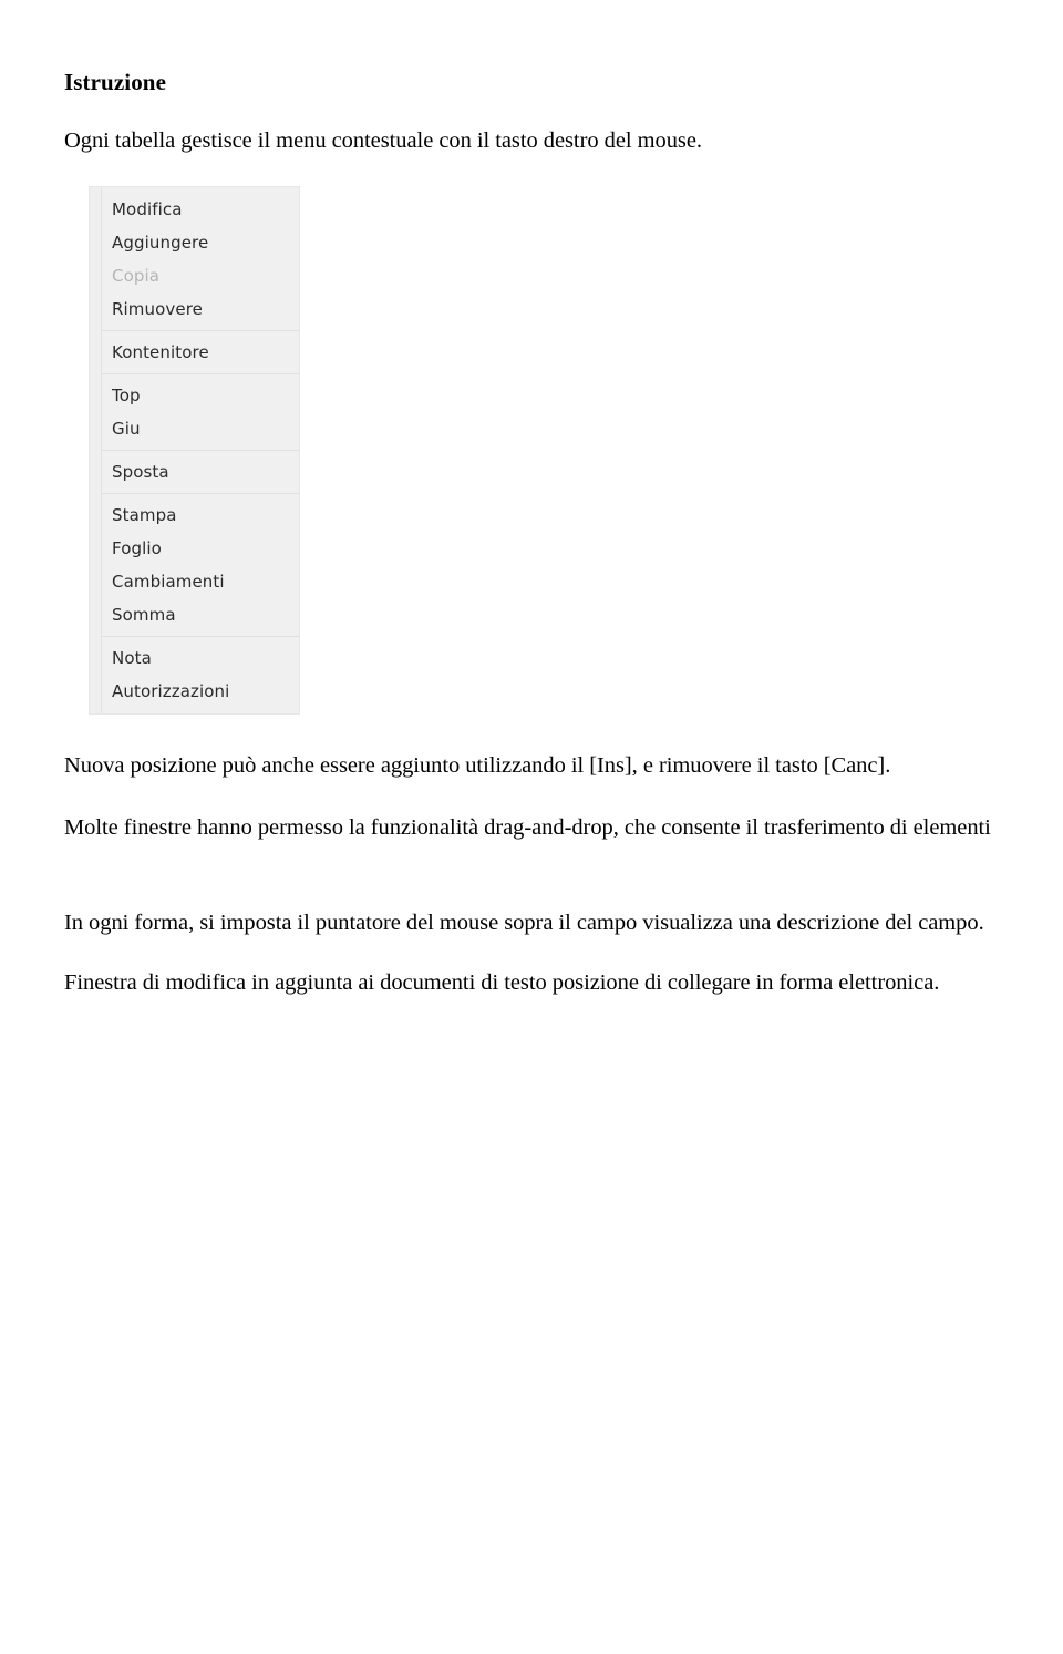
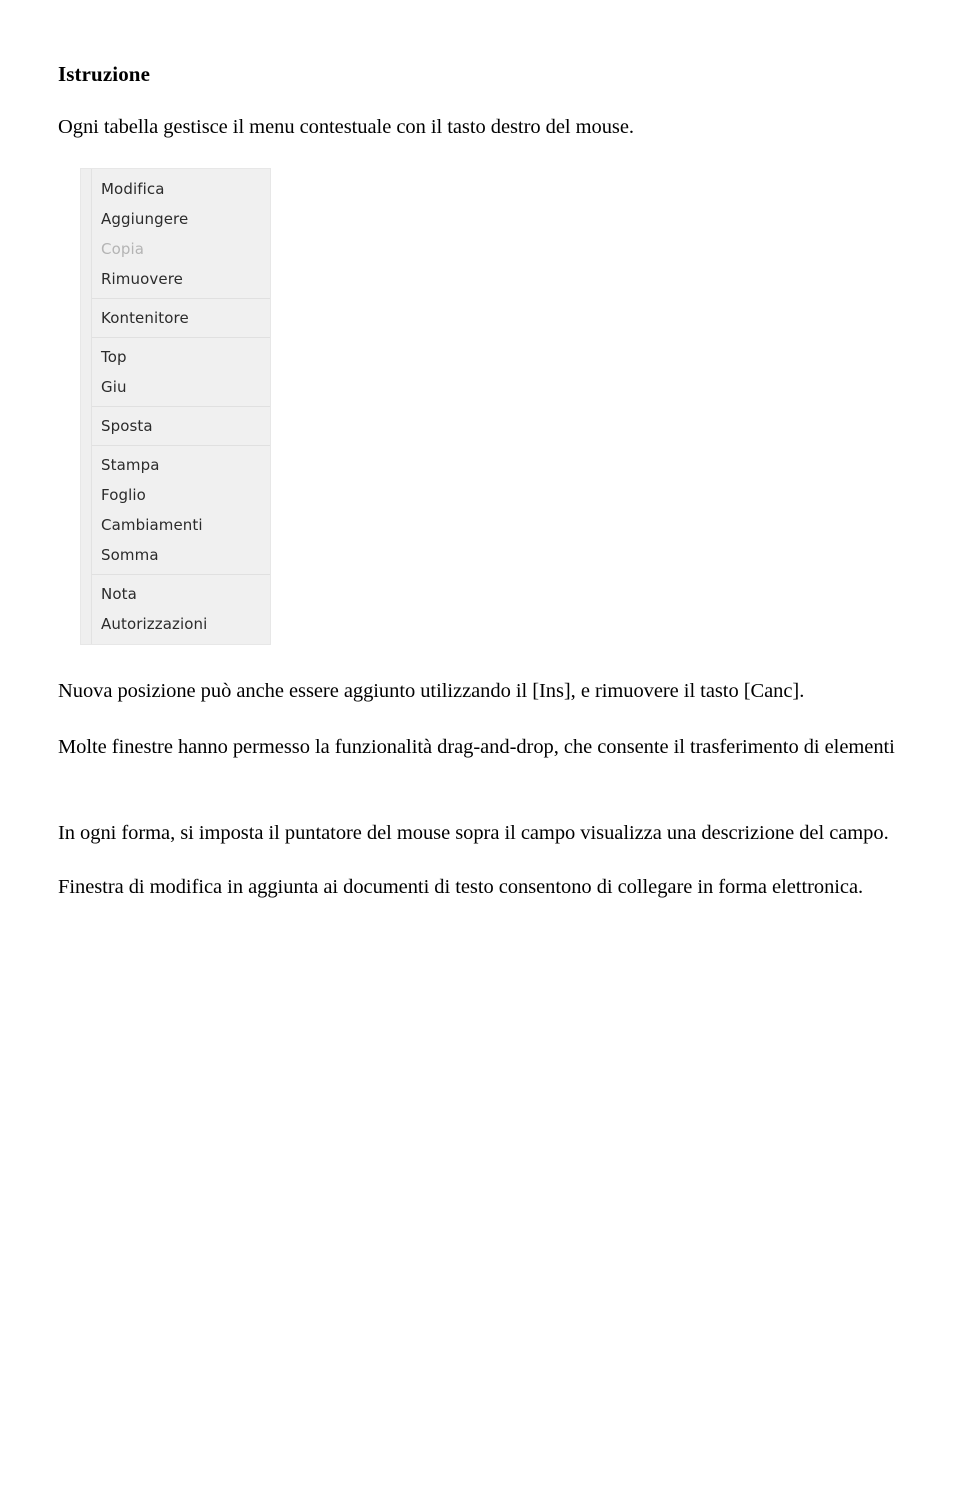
  Istruzione
  Ogni tabella gestisce il menu contestuale con il tasto destro del mouse.
  Modifica
  Aggiungere
  Copia
  Rimuovere
  Kontenitore
  Top
  Giu
  Sposta
  Stampa
  Foglio
  Cambiamenti
  Somma
  Nota
  Autorizzazioni
  Nuova posizione può anche essere aggiunto utilizzando il [Ins], e rimuovere il tasto [Canc].
  Molte finestre hanno permesso la funzionalità drag-and-drop, che consente il trasferimento di elementi
  In ogni forma, si imposta il puntatore del mouse sopra il campo visualizza una descrizione del campo.
- Finestra di modifica in aggiunta ai documenti di testo posizione di collegare in forma elettronica.
+ Finestra di modifica in aggiunta ai documenti di testo consentono di collegare in forma elettronica.
